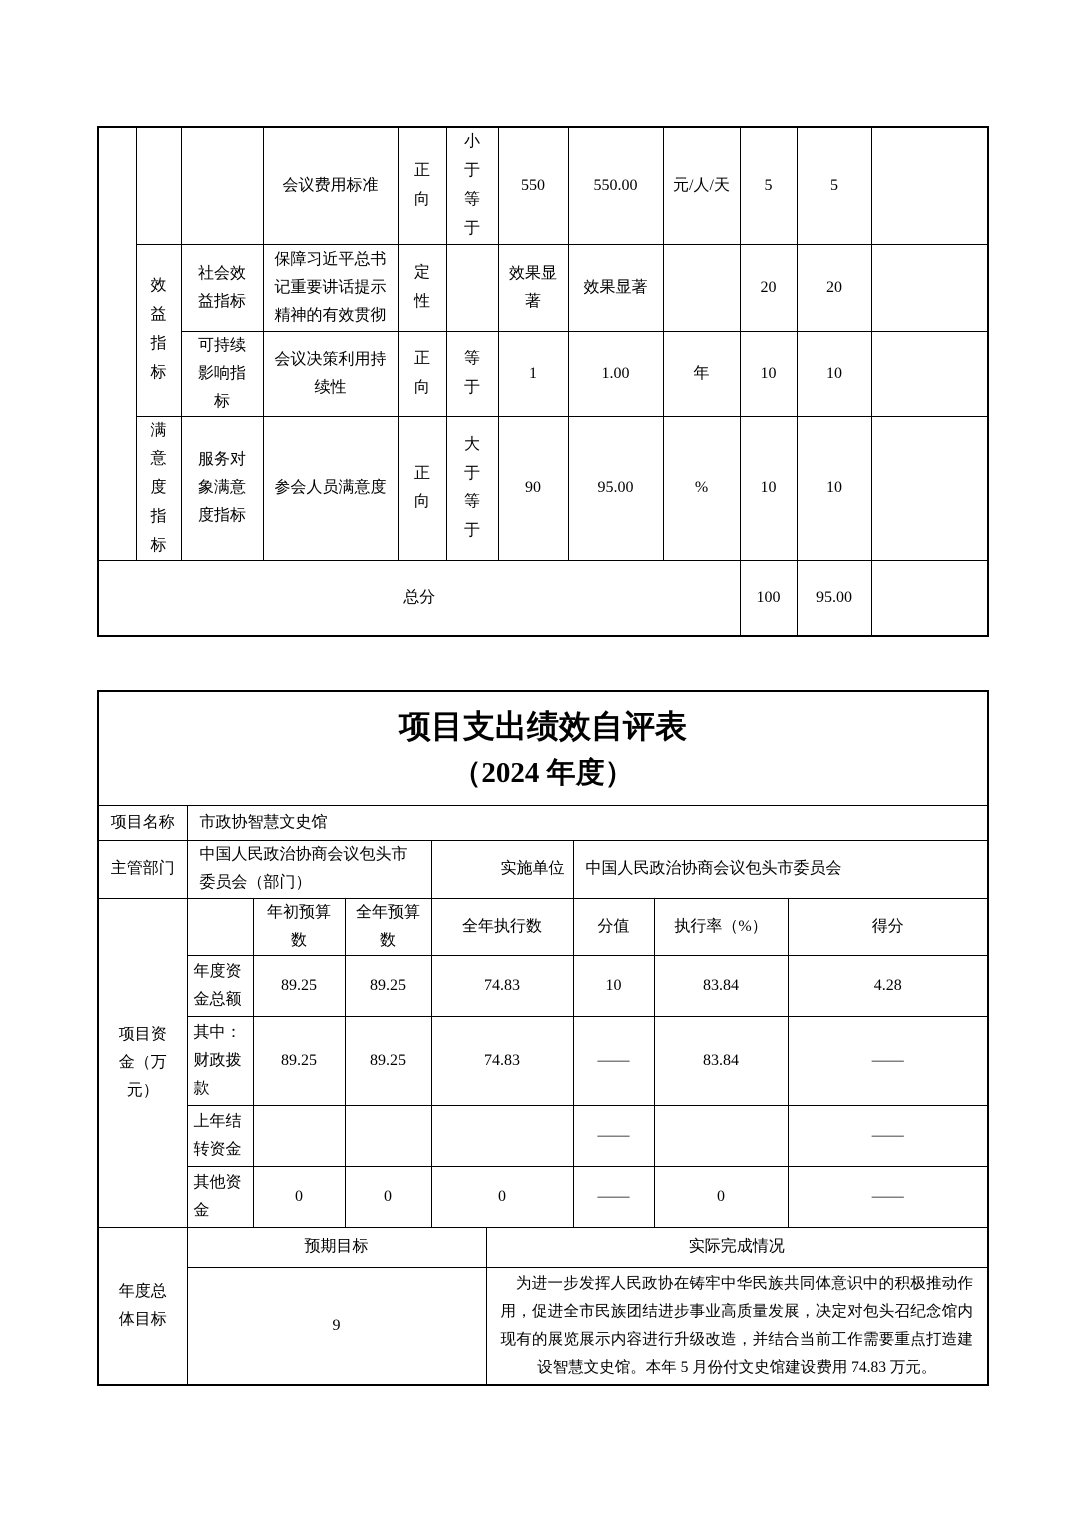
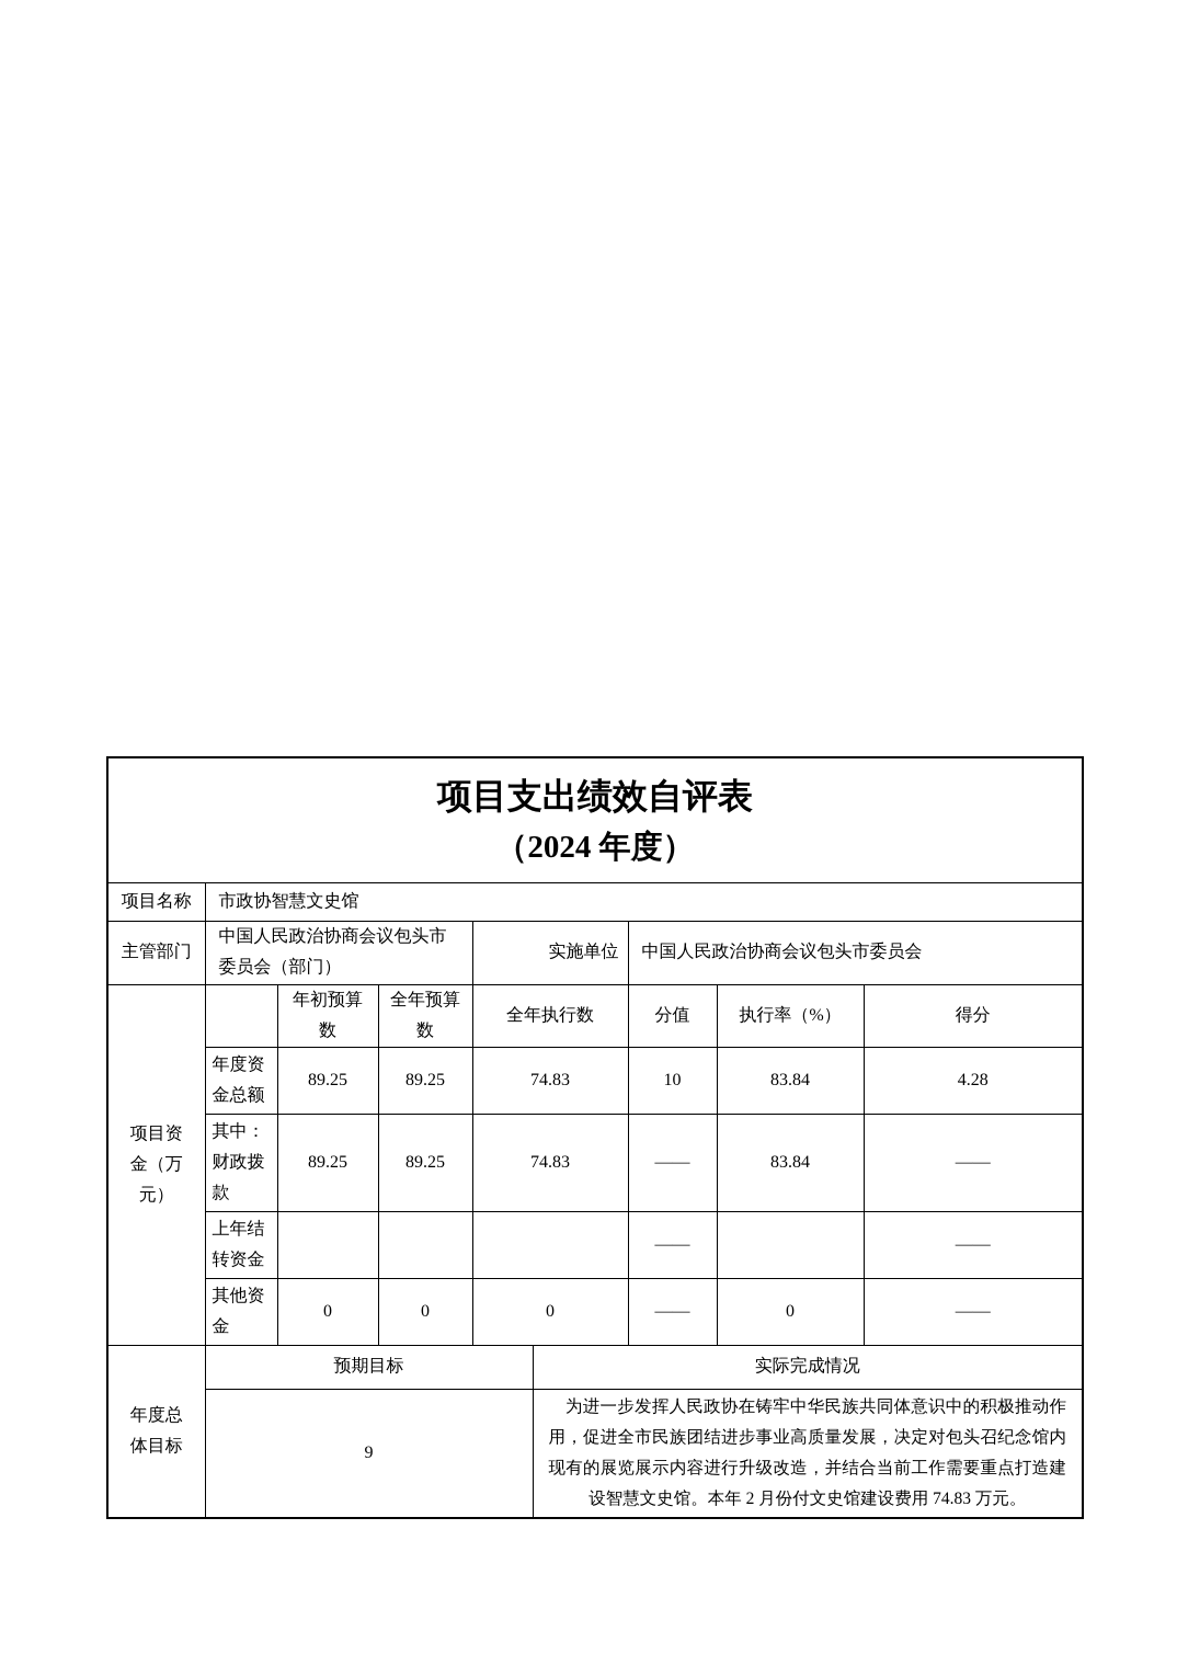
- 			会议费用标准	正向	小于等于	550	550.00	元/人/天	5	5
- 效益指标	社会效益指标	保障习近平总书记重要讲话提示精神的有效贯彻	定性		效果显著	效果显著		20	20
- 可持续影响指标	会议决策利用持续性	正向	等于	1	1.00	年	10	10
- 满意度指标	服务对象满意度指标	参会人员满意度	正向	大于等于	90	95.00	%	10	10
- 总分	100	95.00
  项目支出绩效自评表 （2024 年度）
  项目名称	市政协智慧文史馆
  主管部门	中国人民政治协商会议包头市委员会（部门）	实施单位	中国人民政治协商会议包头市委员会
  项目资金（万元）		年初预算数	全年预算数	全年执行数	分值	执行率（%）	得分
  年度资金总额	89.25	89.25	74.83	10	83.84	4.28
  其中：财政拨款	89.25	89.25	74.83	——	83.84	——
  上年结转资金				——		——
  其他资金	0	0	0	——	0	——
  年度总体目标	预期目标	实际完成情况
- 9	为进一步发挥人民政协在铸牢中华民族共同体意识中的积极推动作用，促进全市民族团结进步事业高质量发展，决定对包头召纪念馆内现有的展览展示内容进行升级改造，并结合当前工作需要重点打造建设智慧文史馆。本年 5 月份付文史馆建设费用 74.83 万元。
+ 9	为进一步发挥人民政协在铸牢中华民族共同体意识中的积极推动作用，促进全市民族团结进步事业高质量发展，决定对包头召纪念馆内现有的展览展示内容进行升级改造，并结合当前工作需要重点打造建设智慧文史馆。本年 2 月份付文史馆建设费用 74.83 万元。
